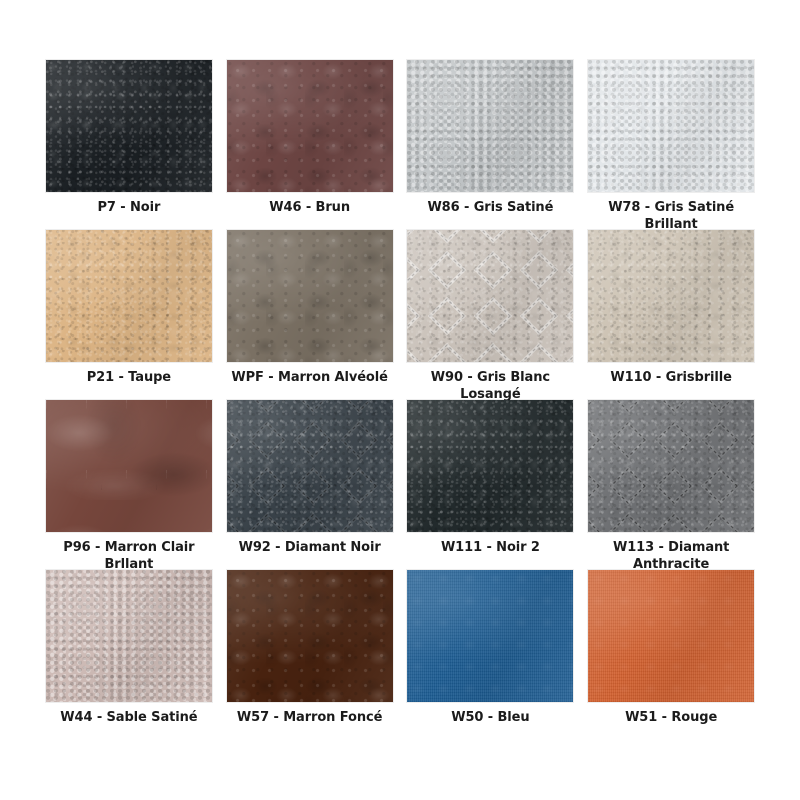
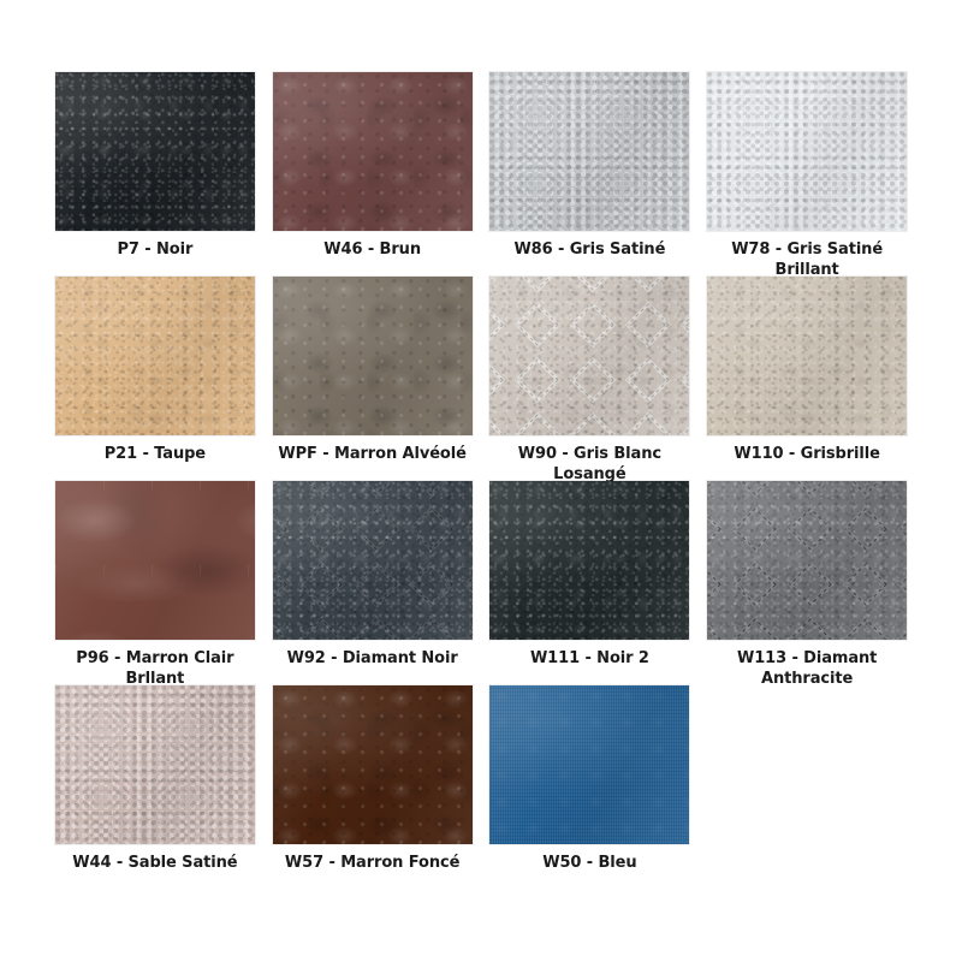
  P7 - Noir
  W46 - Brun
  W86 - Gris Satiné
  W78 - Gris Satiné Brillant
  P21 - Taupe
  WPF - Marron Alvéolé
  W90 - Gris Blanc Losangé
  W110 - Grisbrille
  P96 - Marron Clair Brllant
  W92 - Diamant Noir
  W111 - Noir 2
  W113 - Diamant Anthracite
  W44 - Sable Satiné
  W57 - Marron Foncé
  W50 - Bleu
- W51 - Rouge
